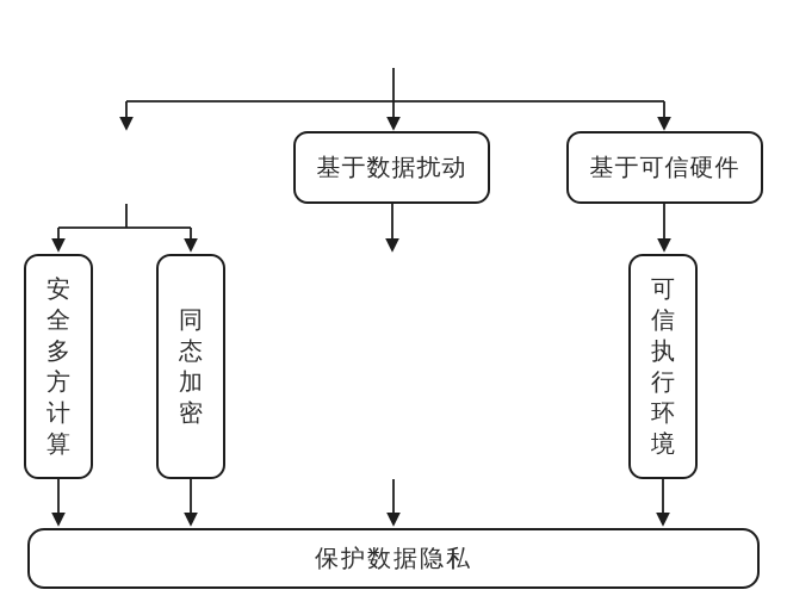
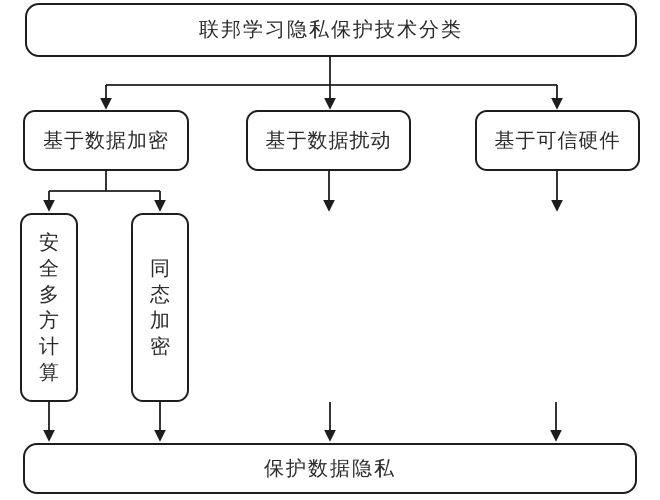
+ 联邦学习隐私保护技术分类
+ 基于数据加密
  基于数据扰动
  基于可信硬件
  安全多方计算
  同态加密
- 可信执行环境
  保护数据隐私
